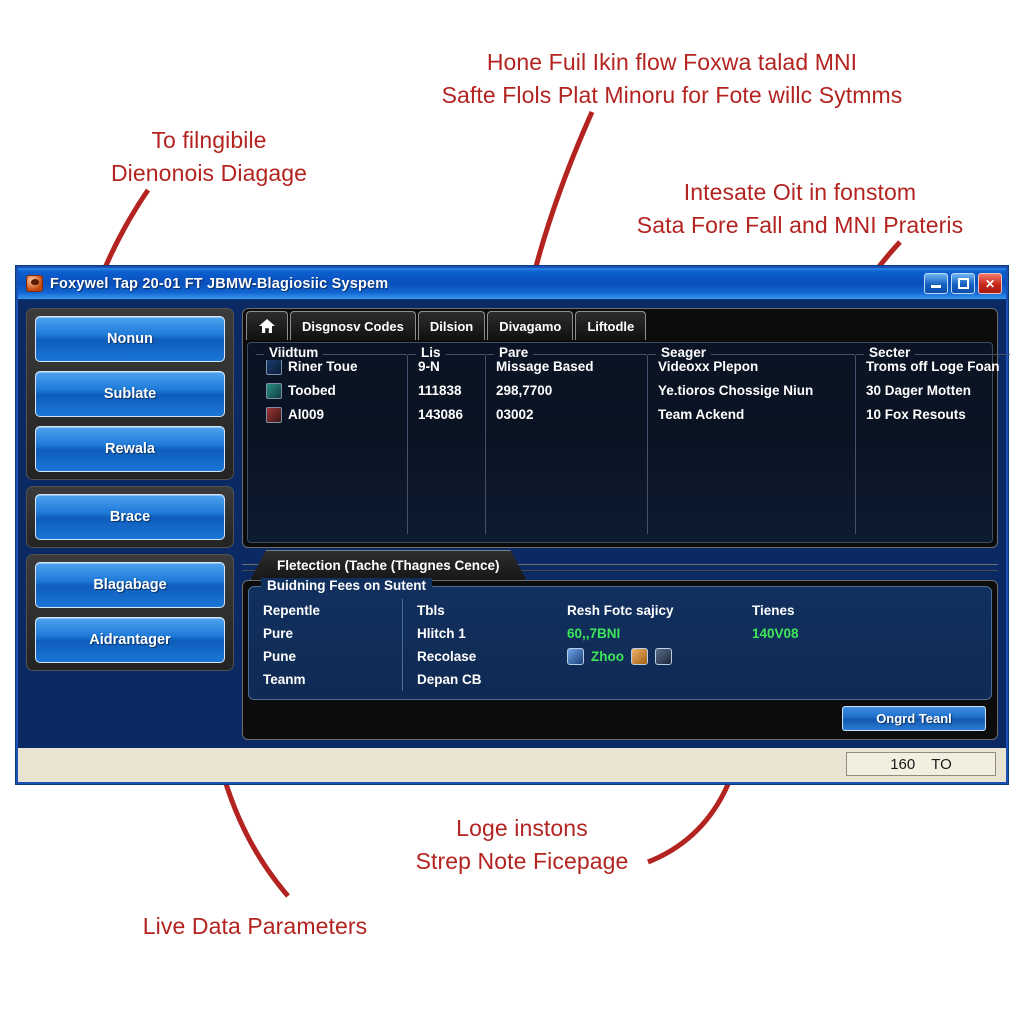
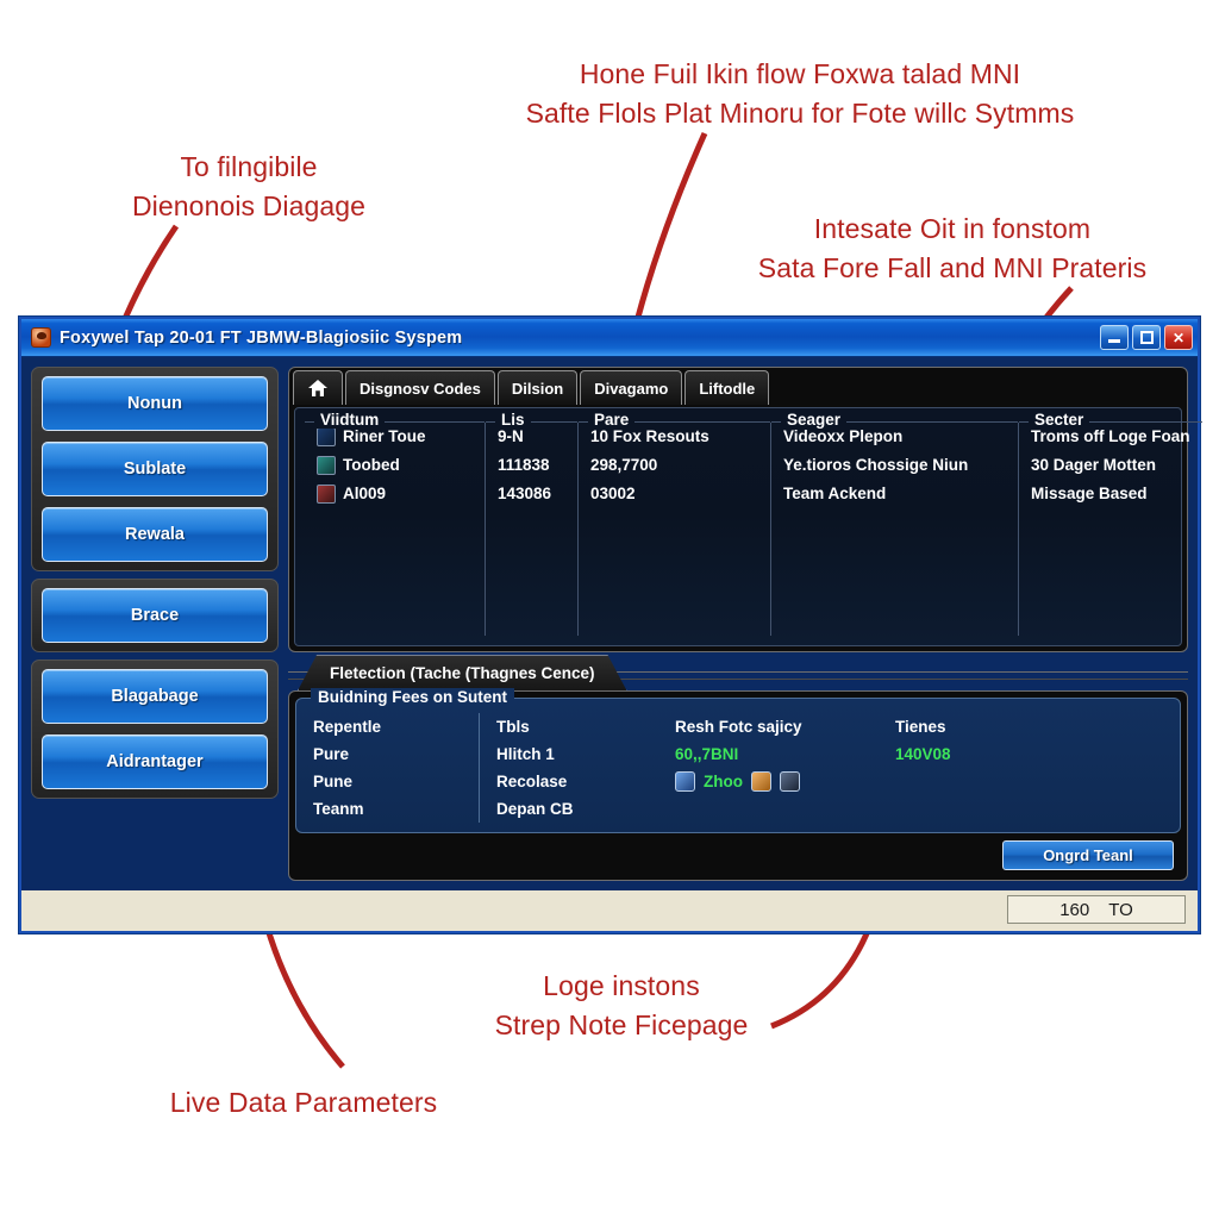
  Hone Fuil Ikin flow Foxwa talad MNI
  Safte Flols Plat Minoru for Fote willc Sytmms
  To filngibile
  Dienonois Diagage
  Intesate Oit in fonstom
  Sata Fore Fall and MNI Prateris
  Loge instons
  Strep Note Ficepage
  Live Data Parameters
  Foxywel Tap 20-01 FT JBMW-Blagiosiic Syspem
  ✕
  Nonun
  Sublate
  Rewala
  Brace
  Blagabage
  Aidrantager
  Disgnosv Codes
  Dilsion
  Divagamo
  Liftodle
  Viidtum
  Riner Toue
  Toobed
  Al009
  Lis
  9-N
  111838
  143086
  Pare
- Missage Based
+ 10 Fox Resouts
  298,7700
  03002
  Seager
  Videoxx Plepon
  Ye.tioros Chossige Niun
  Team Ackend
  Secter
  Troms off Loge Foan
  30 Dager Motten
- 10 Fox Resouts
+ Missage Based
  Fletection (Tache (Thagnes Cence)
  Buidning Fees on Sutent
  Repentle
  Pure
  Pune
  Teanm
  Tbls
  Hlitch 1
  Recolase
  Depan CB
  Resh Fotc sajicy
  60,,7BNI
  Zhoo
  Tienes
  140V08
  Ongrd Teanl
  160
  TO
